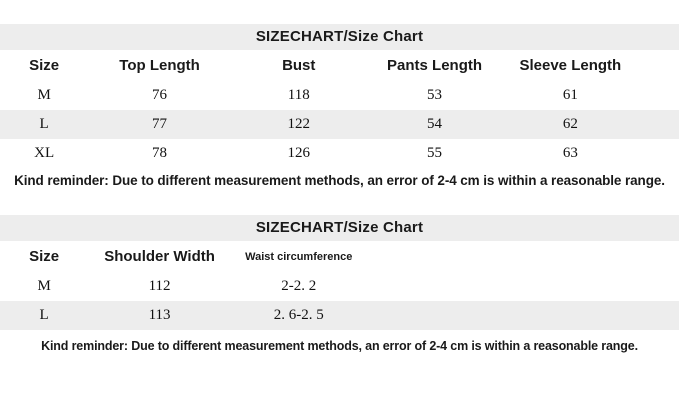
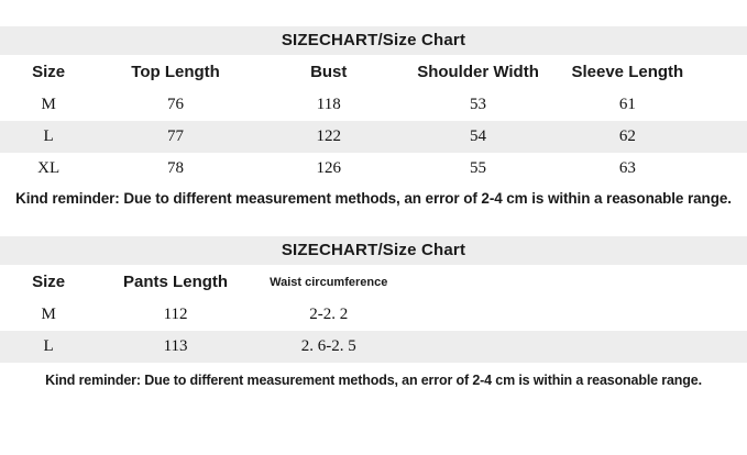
  SIZECHART/Size Chart
- Size	Top Length	Bust	Pants Length	Sleeve Length
+ Size	Top Length	Bust	Shoulder Width	Sleeve Length
  M	76	118	53	61
  L	77	122	54	62
  XL	78	126	55	63
  Kind reminder: Due to different measurement methods, an error of 2-4 cm is within a reasonable range.
  SIZECHART/Size Chart
- Size	Shoulder Width	Waist circumference
+ Size	Pants Length	Waist circumference
  M	112	2-2. 2
  L	113	2. 6-2. 5
  Kind reminder: Due to different measurement methods, an error of 2-4 cm is within a reasonable range.
